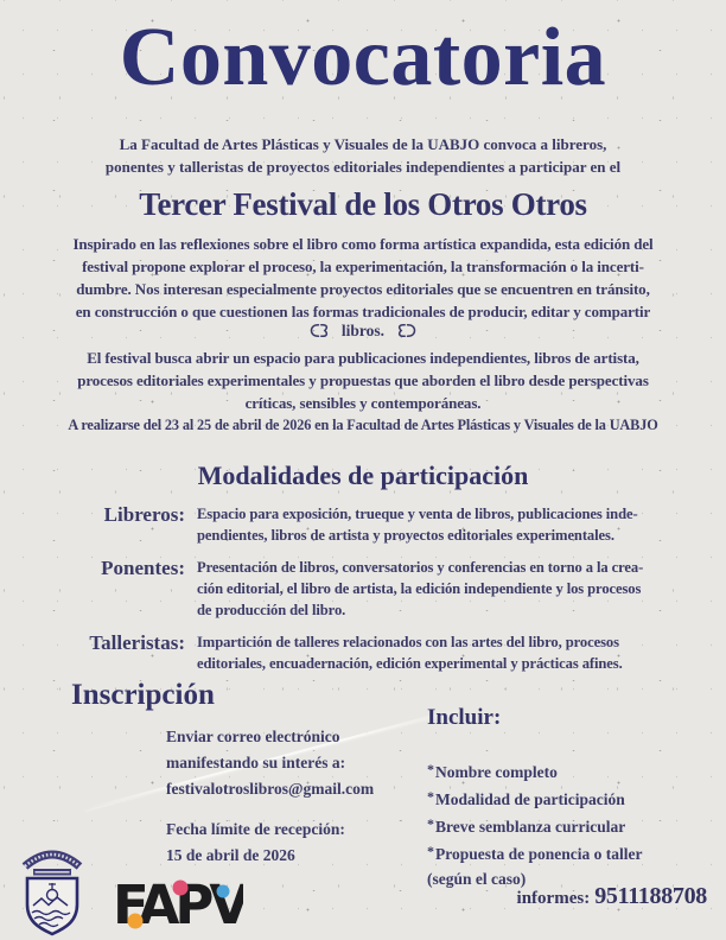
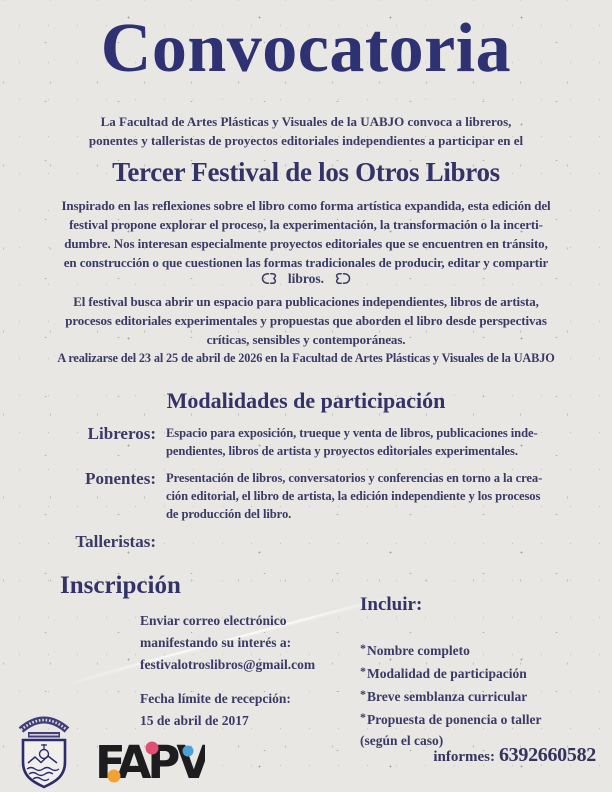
  Convocatoria
  La Facultad de Artes Plásticas y Visuales de la UABJO convoca a libreros,
  ponentes y talleristas de proyectos editoriales independientes a participar en el
- Tercer Festival de los Otros Otros
+ Tercer Festival de los Otros Libros
  Inspirado en las reflexiones sobre el libro como forma artística expandida, esta edición del
  festival propone explorar el proceso, la experimentación, la transformación o la incerti-
  dumbre. Nos interesan especialmente proyectos editoriales que se encuentren en tránsito,
  en construcción o que cuestionen las formas tradicionales de producir, editar y compartir
  libros.
  El festival busca abrir un espacio para publicaciones independientes, libros de artista,
  procesos editoriales experimentales y propuestas que aborden el libro desde perspectivas
  críticas, sensibles y contemporáneas.
  A realizarse del 23 al 25 de abril de 2026 en la Facultad de Artes Plásticas y Visuales de la UABJO
  Modalidades de participación
  Libreros:
  Espacio para exposición, trueque y venta de libros, publicaciones inde-
  pendientes, libros de artista y proyectos editoriales experimentales.
  Ponentes:
  Presentación de libros, conversatorios y conferencias en torno a la crea-
  ción editorial, el libro de artista, la edición independiente y los procesos
  de producción del libro.
  Talleristas:
- Impartición de talleres relacionados con las artes del libro, procesos
- editoriales, encuadernación, edición experimental y prácticas afines.
  Inscripción
  Enviar correo electrónico
  manifestando su interés a:
  festivalotroslibros@gmail.com
  Fecha límite de recepción:
- 15 de abril de 2026
+ 15 de abril de 2017
  Incluir:
  *Nombre completo
  *Modalidad de participación
  *Breve semblanza curricular
  *Propuesta de ponencia o taller
  (según el caso)
  FAPV
- informes: 9511188708
+ informes: 6392660582
